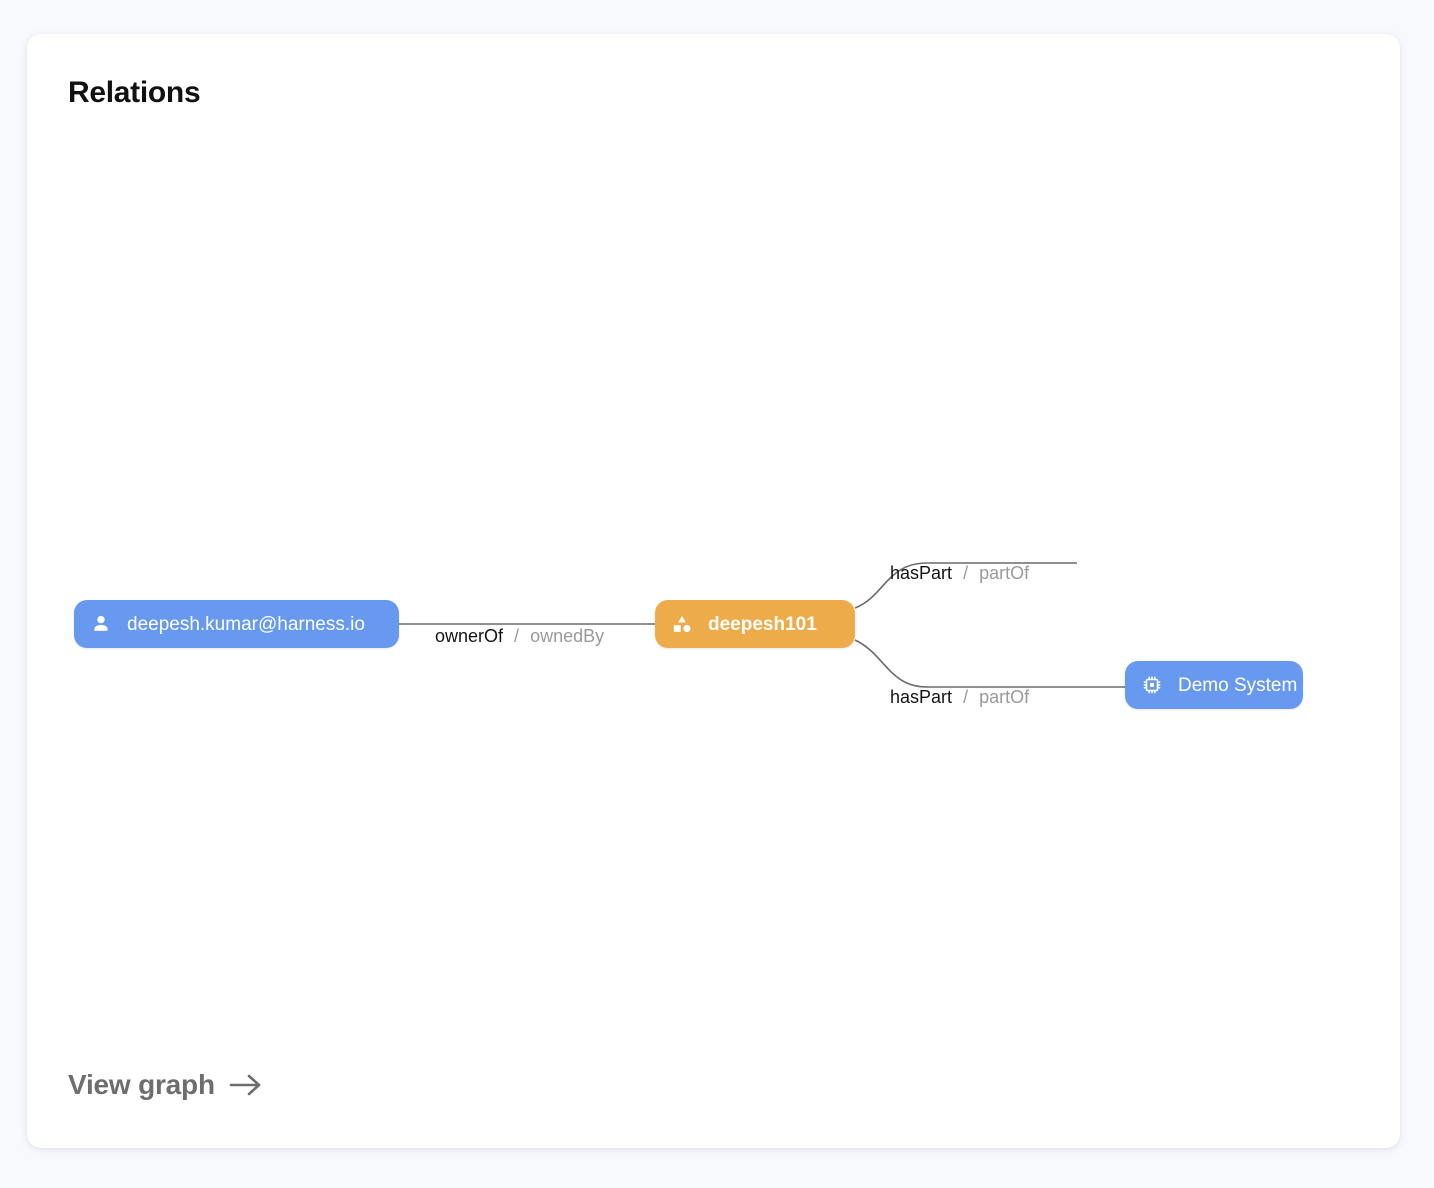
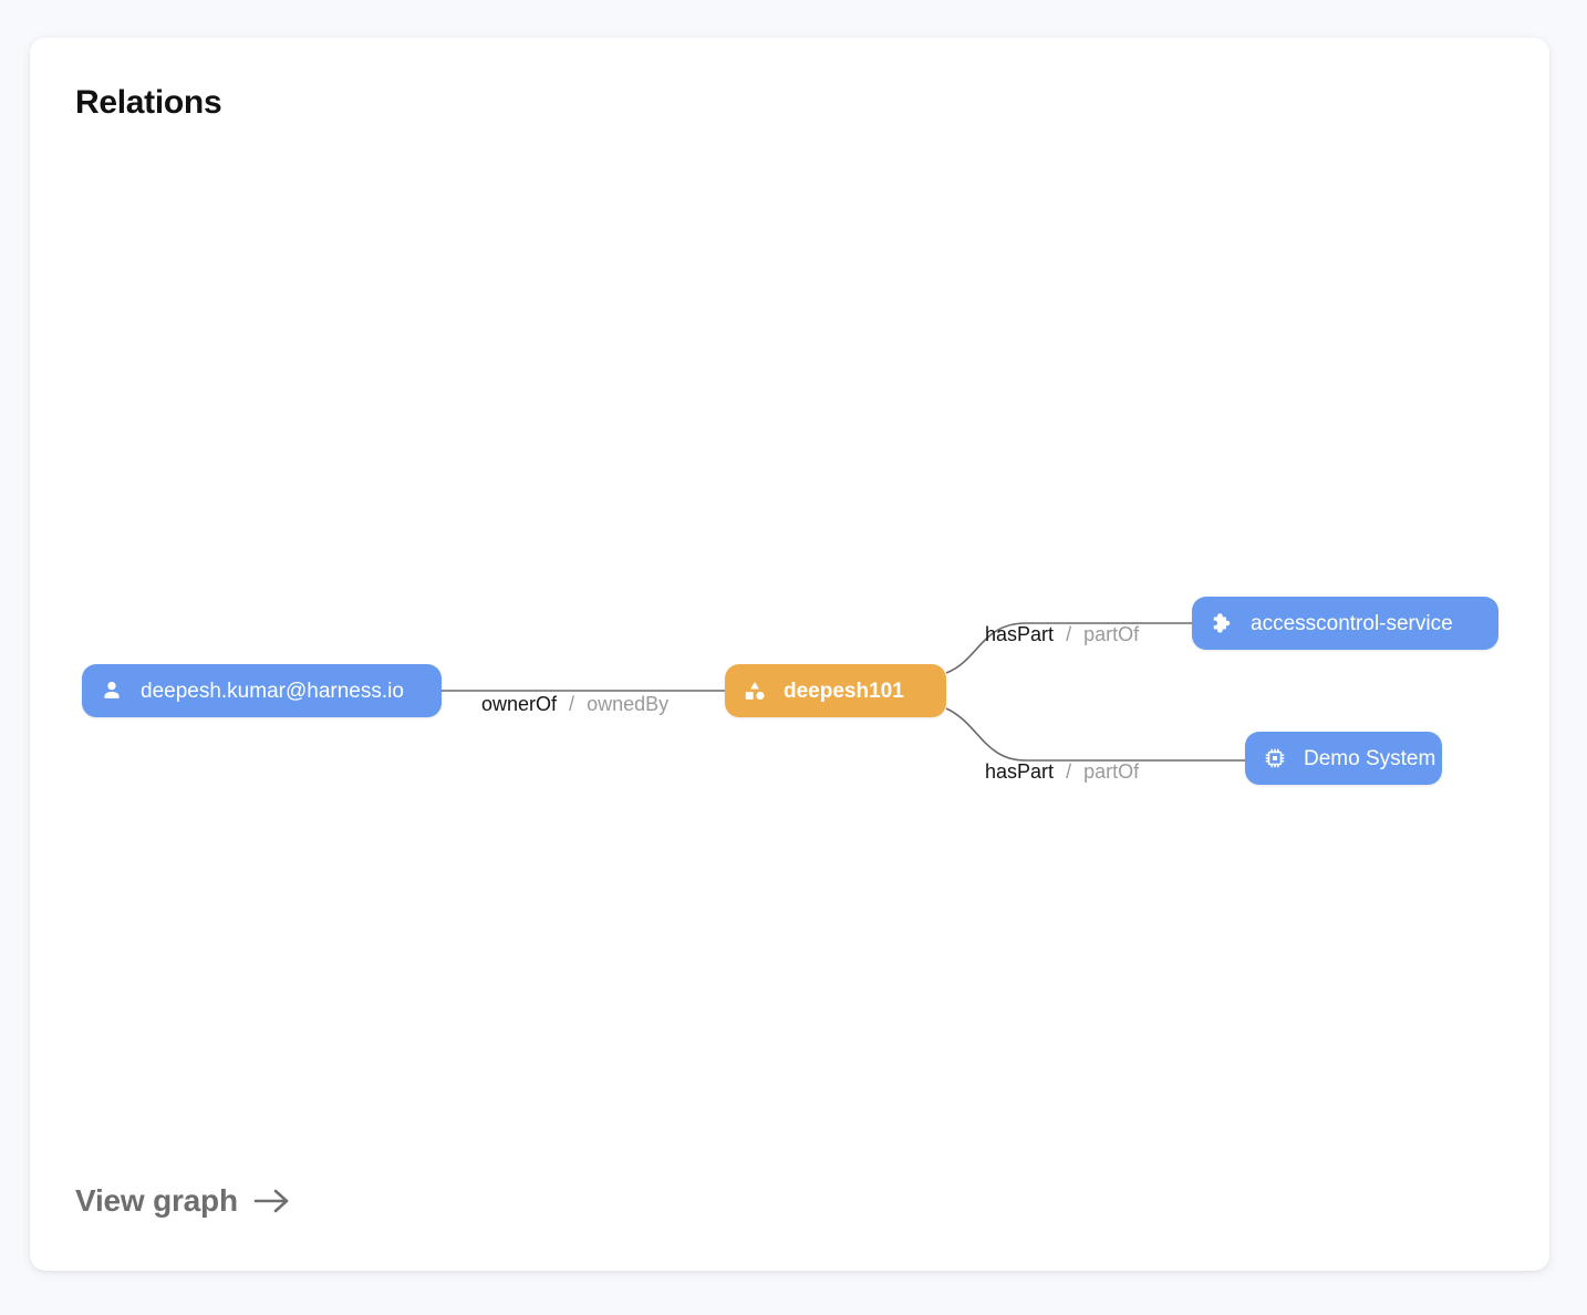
  Relations
  deepesh.kumar@harness.io
  deepesh101
+ accesscontrol-service
  Demo System
  ownerOf / ownedBy
  hasPart / partOf
  hasPart / partOf
  View graph
